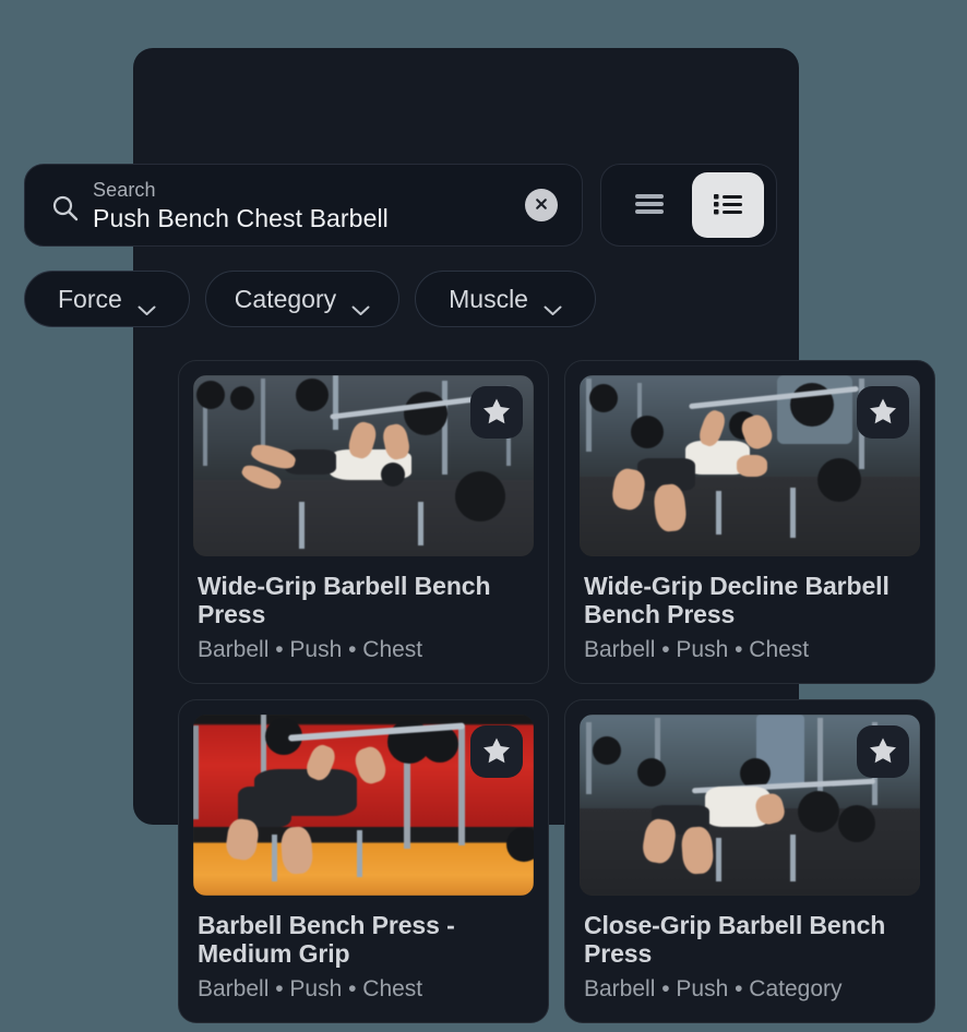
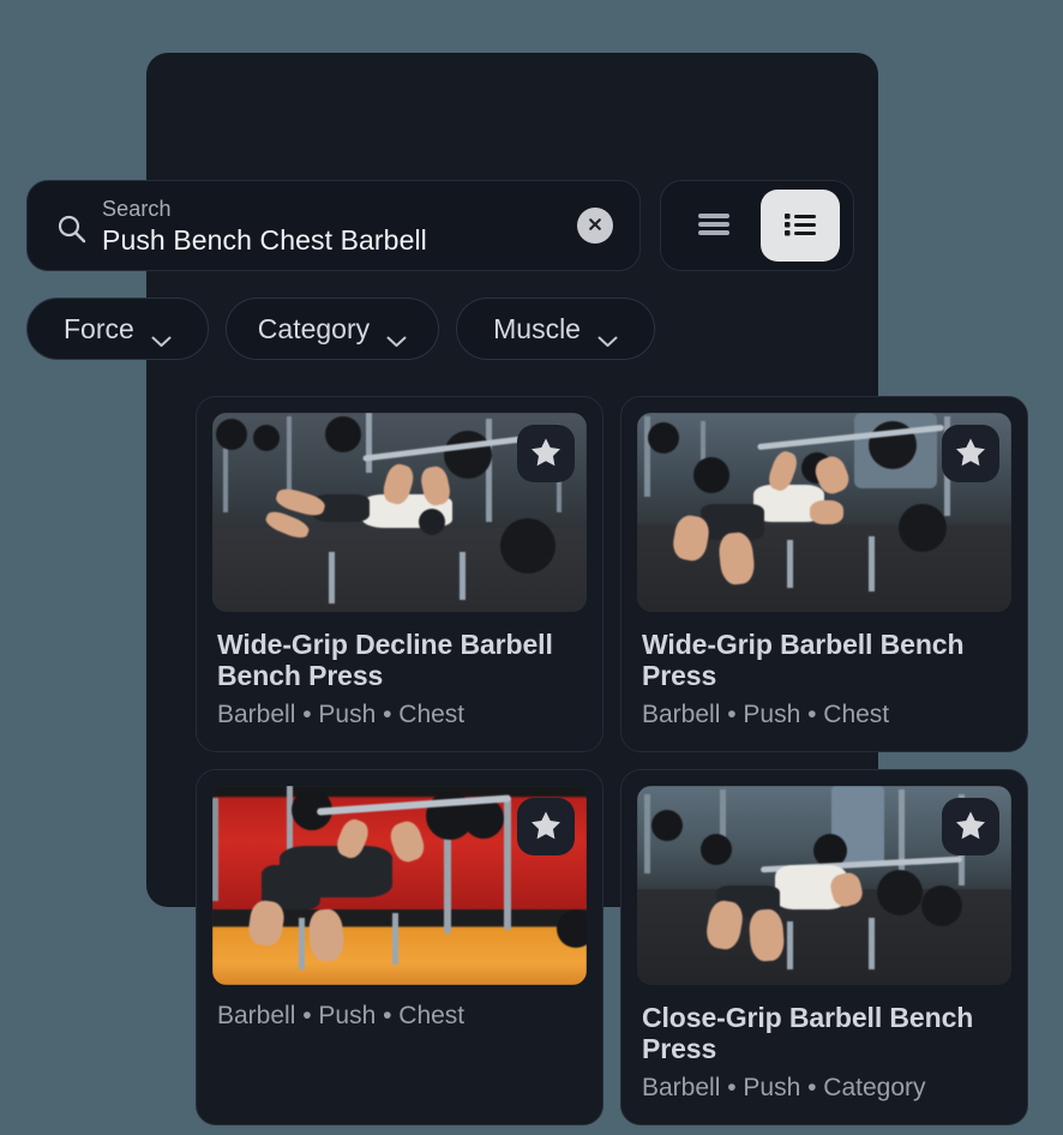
  Search
  Push Bench Chest Barbell
  Force
  Category
  Muscle
- Wide-Grip Barbell Bench Press
+ Wide-Grip Decline Barbell Bench Press
  Barbell • Push • Chest
- Wide-Grip Decline Barbell Bench Press
+ Wide-Grip Barbell Bench Press
  Barbell • Push • Chest
- Barbell Bench Press - Medium Grip
  Barbell • Push • Chest
  Close-Grip Barbell Bench Press
  Barbell • Push • Category
